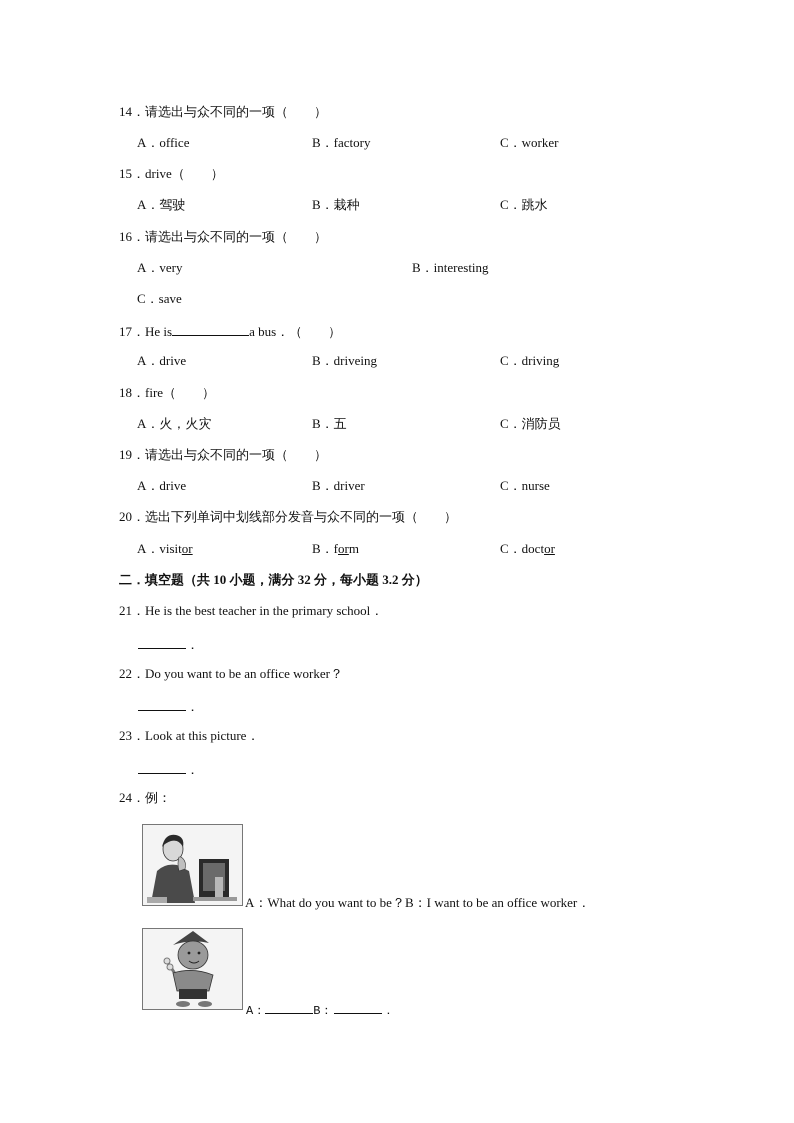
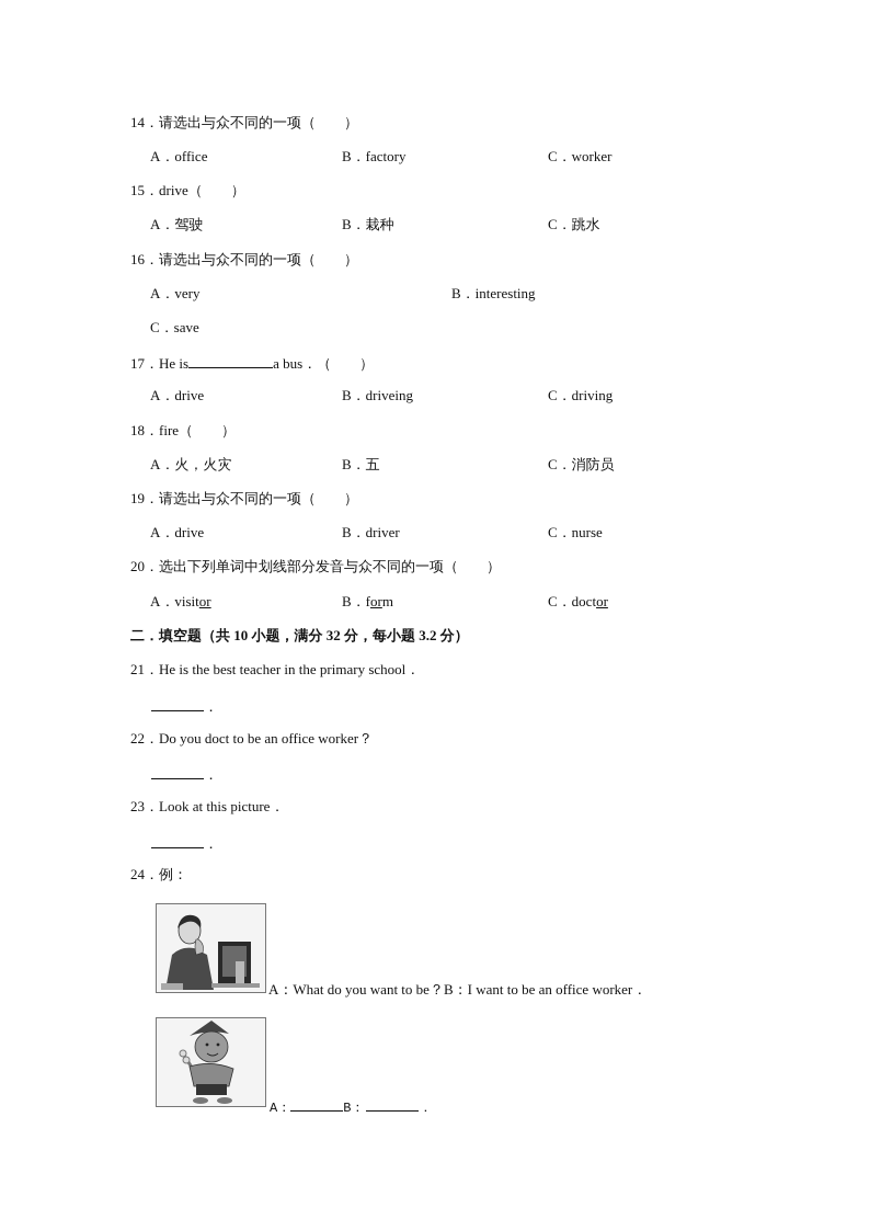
  14．请选出与众不同的一项（ ）
  A．office
  B．factory
  C．worker
  15．drive（ ）
  A．驾驶
  B．栽种
  C．跳水
  16．请选出与众不同的一项（ ）
  A．very
  B．interesting
  C．save
  17．He is a bus．（ ）
  A．drive
  B．driveing
  C．driving
  18．fire（ ）
  A．火，火灾
  B．五
  C．消防员
  19．请选出与众不同的一项（ ）
  A．drive
  B．driver
  C．nurse
  20．选出下列单词中划线部分发音与众不同的一项（ ）
  A．visitor
  B．form
  C．doctor
  二．填空题（共 10 小题，满分 32 分，每小题 3.2 分）
  21．He is the best teacher in the primary school．
  ．
- 22．Do you want to be an office worker？
+ 22．Do you doct to be an office worker？
  ．
  23．Look at this picture．
  ．
  24．例：
  A：What do you want to be？B：I want to be an office worker．
  A： B： ．
